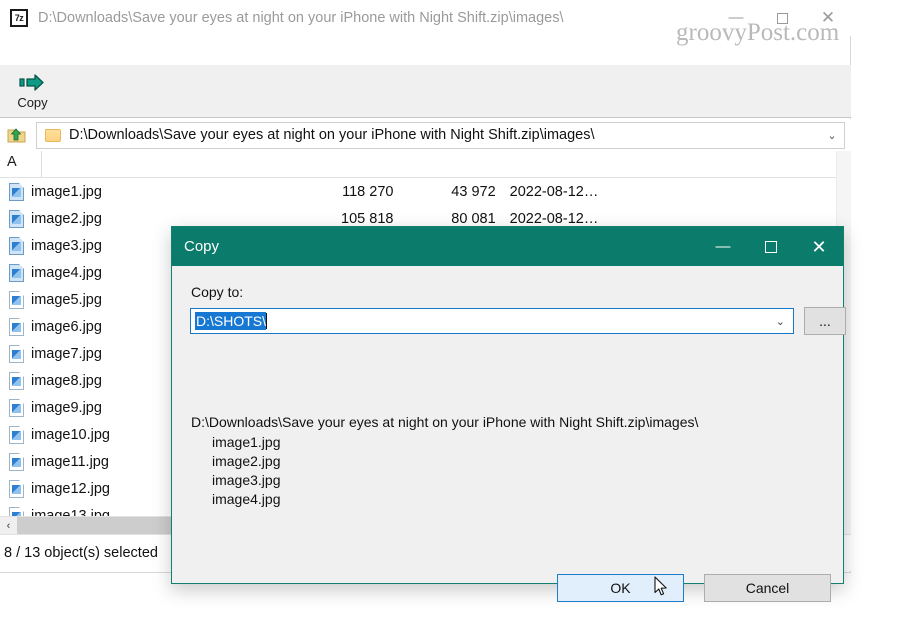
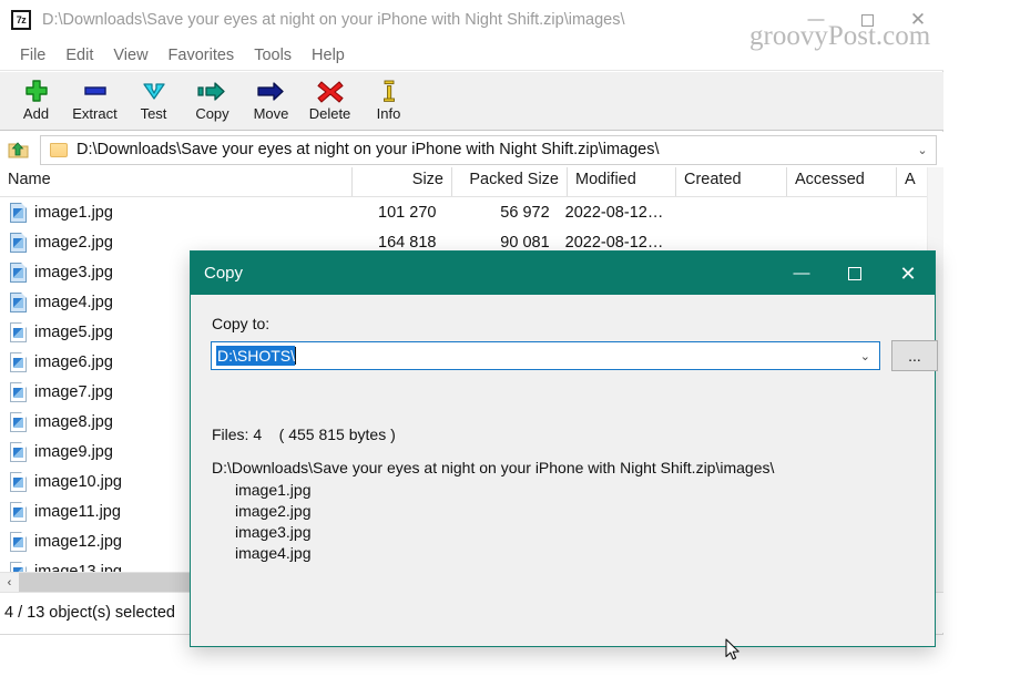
  7z
  D:\Downloads\Save your eyes at night on your iPhone with Night Shift.zip\images\
  —
  ✕
+ File
+ Edit
+ View
+ Favorites
+ Tools
+ Help
+ Add
+ Extract
+ Test
  Copy
+ Move
+ Delete
+ Info
  D:\Downloads\Save your eyes at night on your iPhone with Night Shift.zip\images\
  ⌄
+ Name
+ Size
+ Packed Size
+ Modified
+ Created
+ Accessed
  A
  image1.jpg
- 118 270
+ 101 270
- 43 972
+ 56 972
  2022-08-12…
  image2.jpg
- 105 818
+ 164 818
- 80 081
+ 90 081
  2022-08-12…
  image3.jpg
  image4.jpg
  image5.jpg
  image6.jpg
  image7.jpg
  image8.jpg
  image9.jpg
  image10.jpg
  image11.jpg
  image12.jpg
  ‹
- 8 / 13 object(s) selected
+ 4 / 13 object(s) selected
  groovyPost.com
  Copy
  —
  ✕
  Copy to:
  D:\SHOTS\
  ⌄
  ...
+ Files: 4 ( 455 815 bytes )
  D:\Downloads\Save your eyes at night on your iPhone with Night Shift.zip\images\
  image1.jpg
  image2.jpg
  image3.jpg
  image4.jpg
- OK
- Cancel
